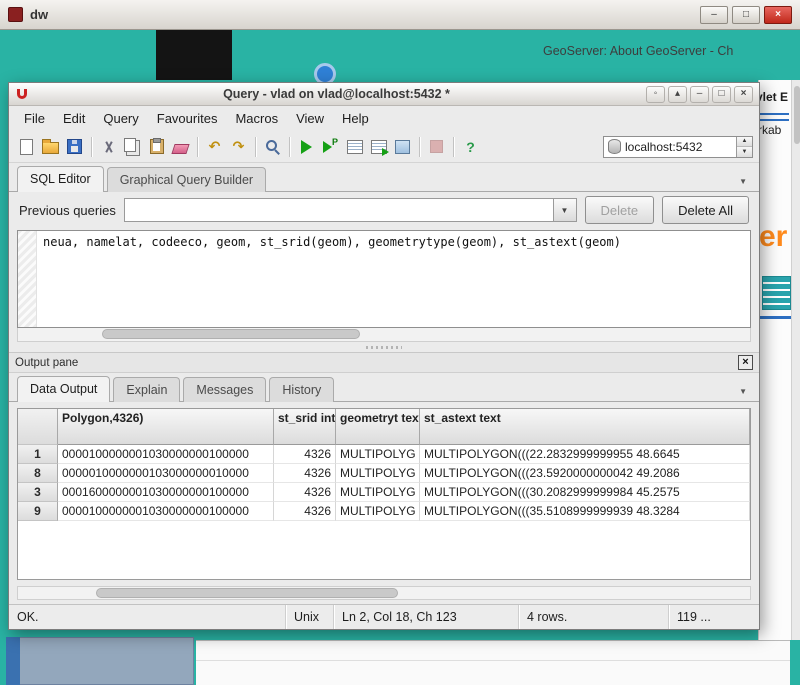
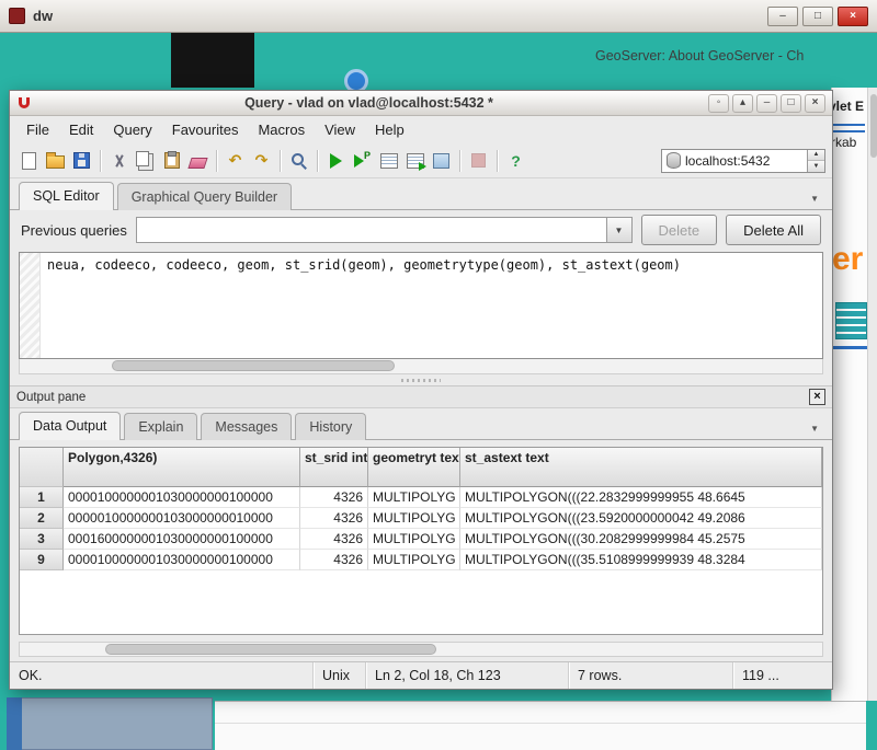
  dw
  GeoServer: About GeoServer - Ch
  let E
  rkab
  er
  Query - vlad on vlad@localhost:5432 *
  File
  Edit
  Query
  Favourites
  Macros
  View
  Help
  localhost:5432
  SQL Editor
  Graphical Query Builder
  Previous queries
  Delete
  Delete All
- neua, namelat, codeeco, geom, st_srid(geom), geometrytype(geom), st_astext(geom)
+ neua, codeeco, codeeco, geom, st_srid(geom), geometrytype(geom), st_astext(geom)
  Output pane
  Data Output
  Explain
  Messages
  History
  Polygon,4326)
  st_srid int
  geometryt tex
  st_astext text
  1
  0000100000001030000000100000
  4326
  MULTIPOLYG
  MULTIPOLYGON(((22.2832999999955 48.6645
- 8
+ 2
  0000010000000103000000010000
  4326
  MULTIPOLYG
  MULTIPOLYGON(((23.5920000000042 49.2086
  3
  0001600000001030000000100000
  4326
  MULTIPOLYG
  MULTIPOLYGON(((30.2082999999984 45.2575
  9
  0000100000001030000000100000
  4326
  MULTIPOLYG
  MULTIPOLYGON(((35.5108999999939 48.3284
  OK.
  Unix
  Ln 2, Col 18, Ch 123
- 4 rows.
+ 7 rows.
  119 ...
